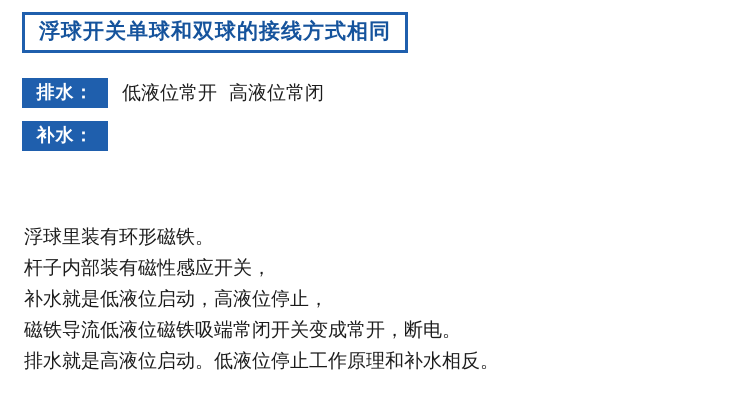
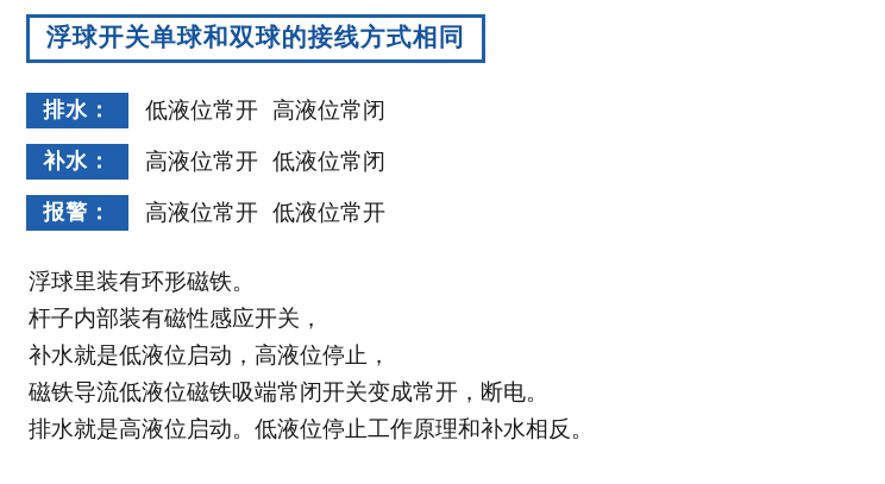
  浮球开关单球和双球的接线方式相同
  排水：
  低液位常开 高液位常闭
  补水：
+ 高液位常开 低液位常闭
+ 报警：
+ 高液位常开 低液位常开
  浮球里装有环形磁铁。
  杆子内部装有磁性感应开关，
  补水就是低液位启动，高液位停止，
  磁铁导流低液位磁铁吸端常闭开关变成常开，断电。
  排水就是高液位启动。低液位停止工作原理和补水相反。
